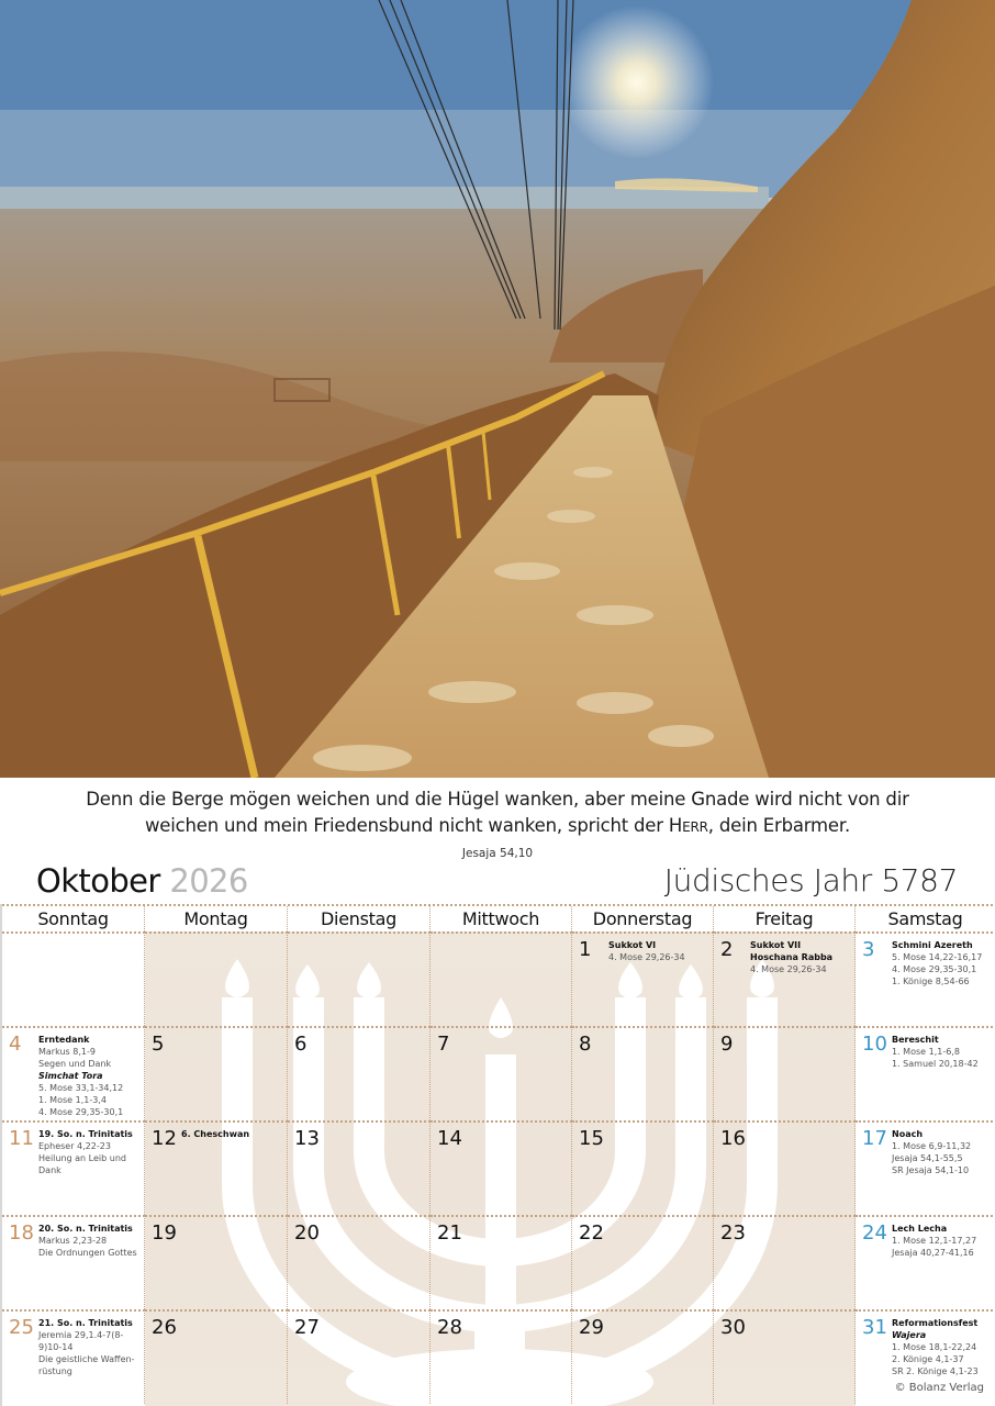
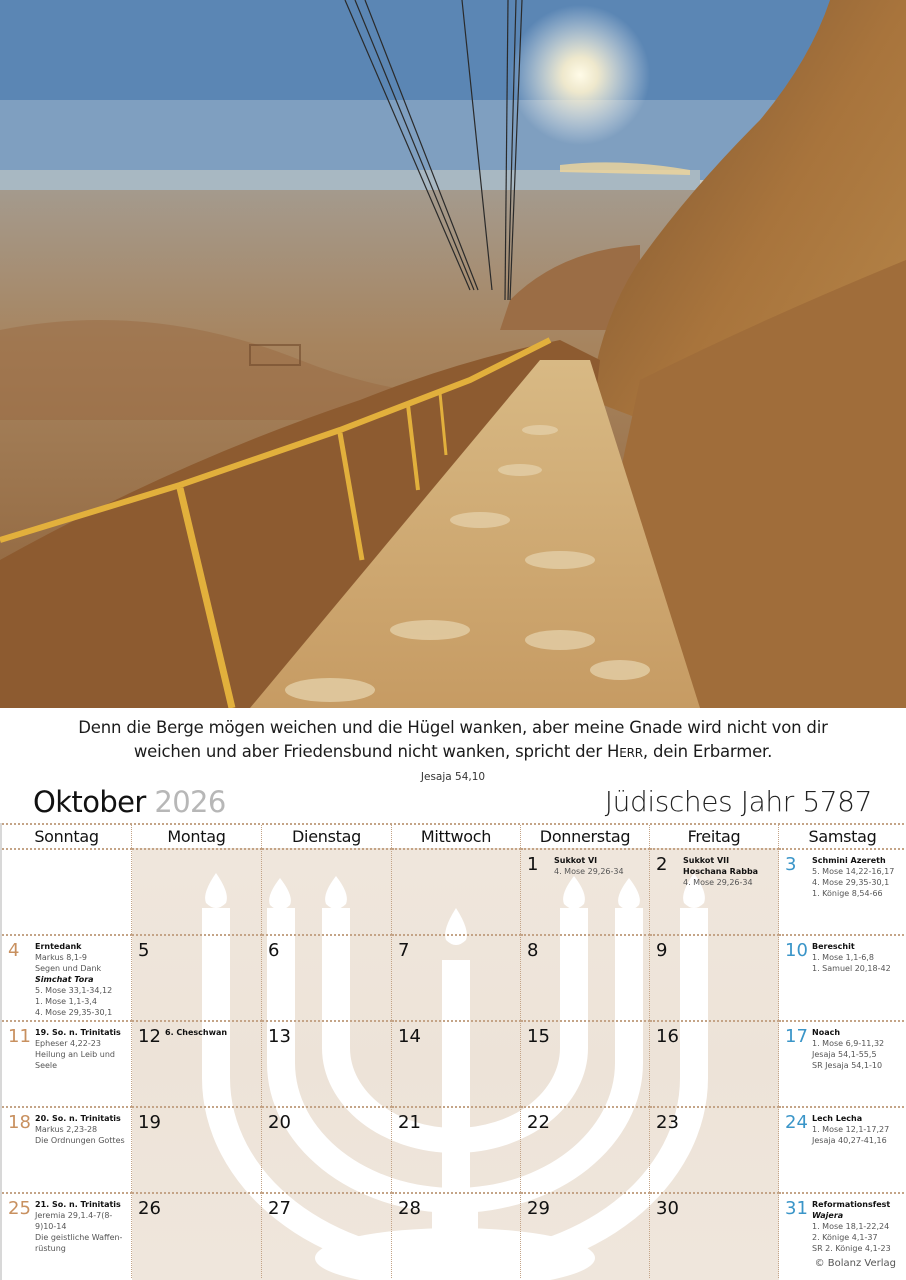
  Denn die Berge mögen weichen und die Hügel wanken, aber meine Gnade wird nicht von dir
- weichen und mein Friedensbund nicht wanken, spricht der Herr, dein Erbarmer.
+ weichen und aber Friedensbund nicht wanken, spricht der Herr, dein Erbarmer.
  Jesaja 54,10
  Oktober 2026
  Jüdisches Jahr 5787
  Sonntag
  Montag
  Dienstag
  Mittwoch
  Donnerstag
  Freitag
  Samstag
  1
  Sukkot VI
  4. Mose 29,26-34
  2
  Sukkot VII Hoschana Rabba
  4. Mose 29,26-34
  3
  Schmini Azereth
  5. Mose 14,22-16,17
  4. Mose 29,35-30,1
  1. Könige 8,54-66
  4
  Erntedank
  Markus 8,1-9
  Segen und Dank
  Simchat Tora
  5. Mose 33,1-34,12
  1. Mose 1,1-3,4
  4. Mose 29,35-30,1
  5
  6
  7
  8
  9
  10
  Bereschit
  1. Mose 1,1-6,8
  1. Samuel 20,18-42
  11
  19. So. n. Trinitatis
  Epheser 4,22-23
- Heilung an Leib und Dank
+ Heilung an Leib und Seele
  12
  6. Cheschwan
  13
  14
  15
  16
  17
  Noach
  1. Mose 6,9-11,32
  Jesaja 54,1-55,5
  SR Jesaja 54,1-10
  18
  20. So. n. Trinitatis
  Markus 2,23-28
  Die Ordnungen Gottes
  19
  20
  21
  22
  23
  24
  Lech Lecha
  1. Mose 12,1-17,27
  Jesaja 40,27-41,16
  25
  21. So. n. Trinitatis
  Jeremia 29,1.4-7(8-9)10-14
  Die geistliche Waffen-
  rüstung
  26
  27
  28
  29
  30
  31
  Reformationsfest
  Wajera
  1. Mose 18,1-22,24
  2. Könige 4,1-37
  SR 2. Könige 4,1-23
  © Bolanz Verlag
